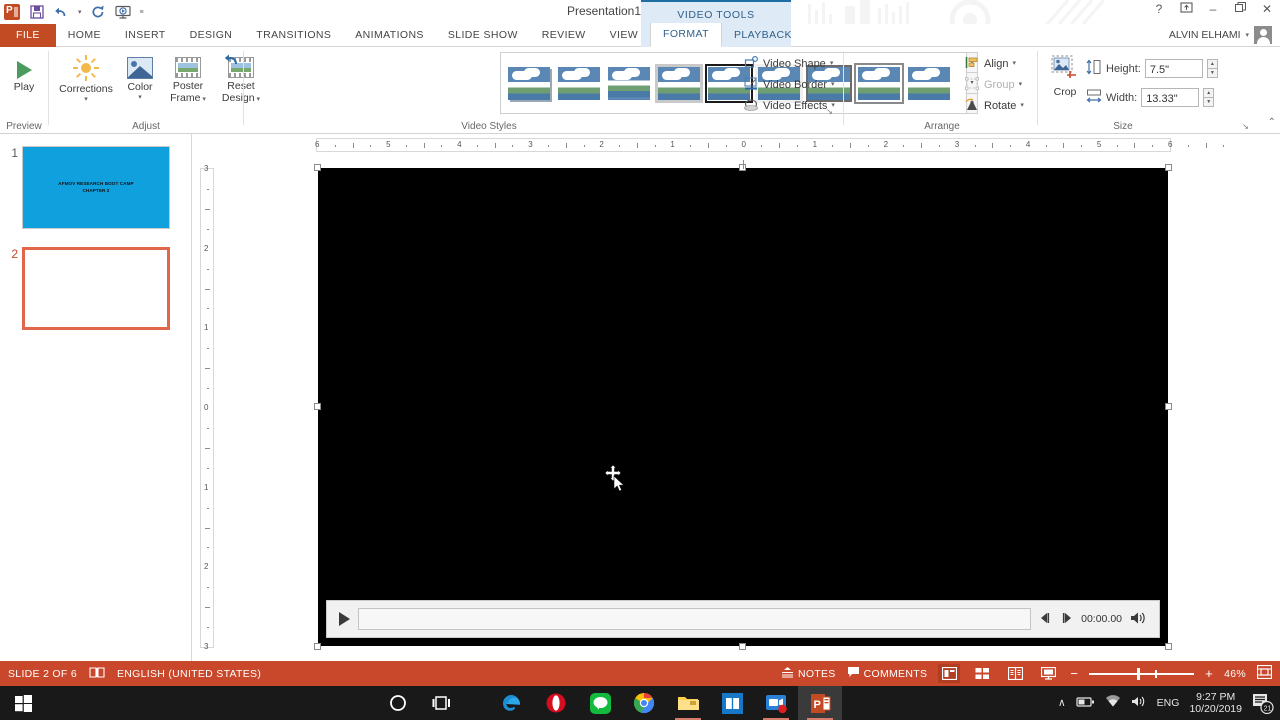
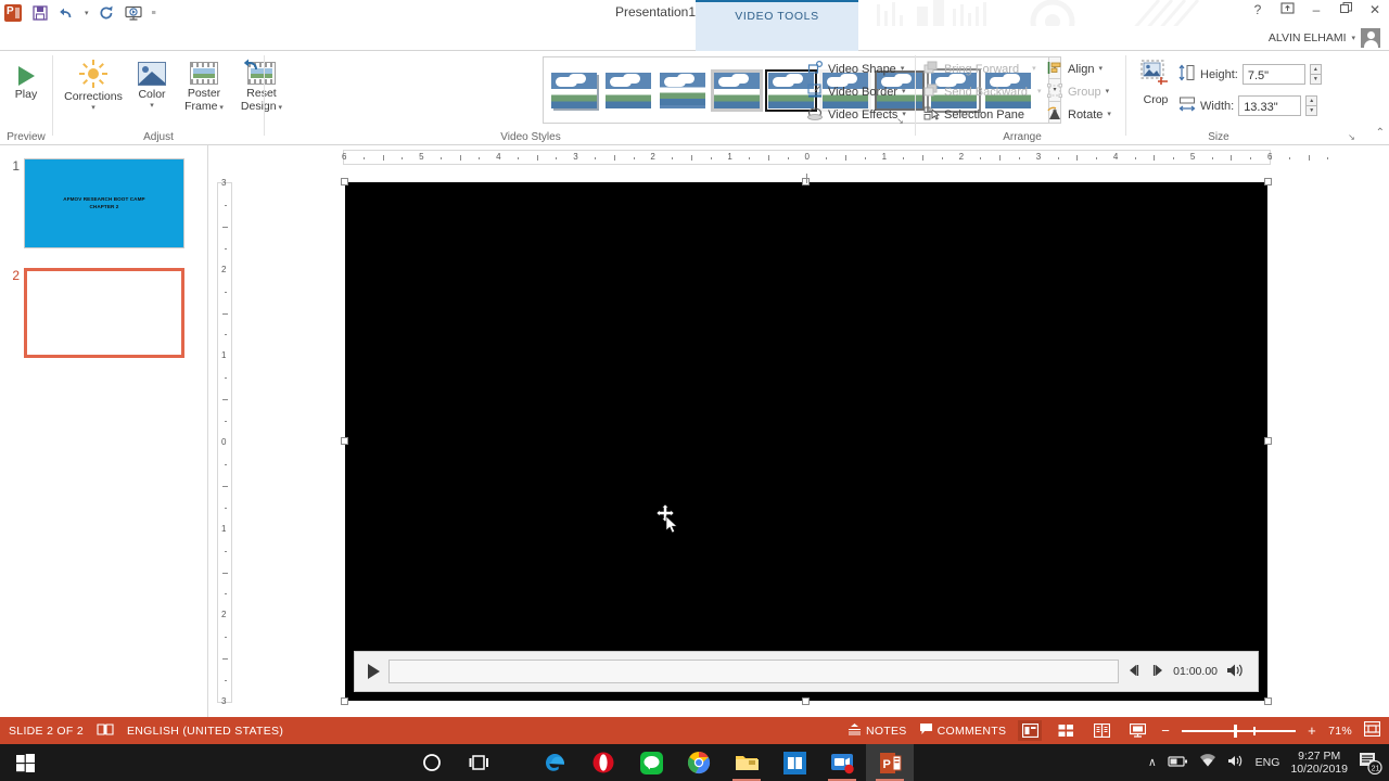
  VIDEO TOOLS
  ?
  –
  ✕
- FILE
- HOME
- INSERT
- DESIGN
- TRANSITIONS
- ANIMATIONS
- SLIDE SHOW
- REVIEW
- VIEW
- FORMAT
- PLAYBACK
  ALVIN ELHAMI
  Play
  Preview
  Corrections
  Color
  Poster
  Frame
  Reet
  Design
  Adjust
  Video Shape
  Video Border
  Video Effects
  ↘
  Video Styles
+ Bring Forward
+ Send Backward
+ Selection Pane
  Align
  Group
  Rotate
  Arrange
  Crop
  Height:
  7.5"
  Width:
  13.33"
  ↘
  Size
  ⌃
  1
  2
  6
  5
  4
  3
  2
  1
  0
  1
  2
  3
  4
  5
  6
  3
  2
  1
  0
  1
  2
  3
- 00:00.00
+ 01:00.00
- SLIDE 2 OF 6
+ SLIDE 2 OF 2
  ENGLISH (UNITED STATES)
  NOTES
  COMMENTS
  −
  +
- 46%
+ 71%
  P
  ∧
  ENG
  9:27 PM
  10/20/2019
